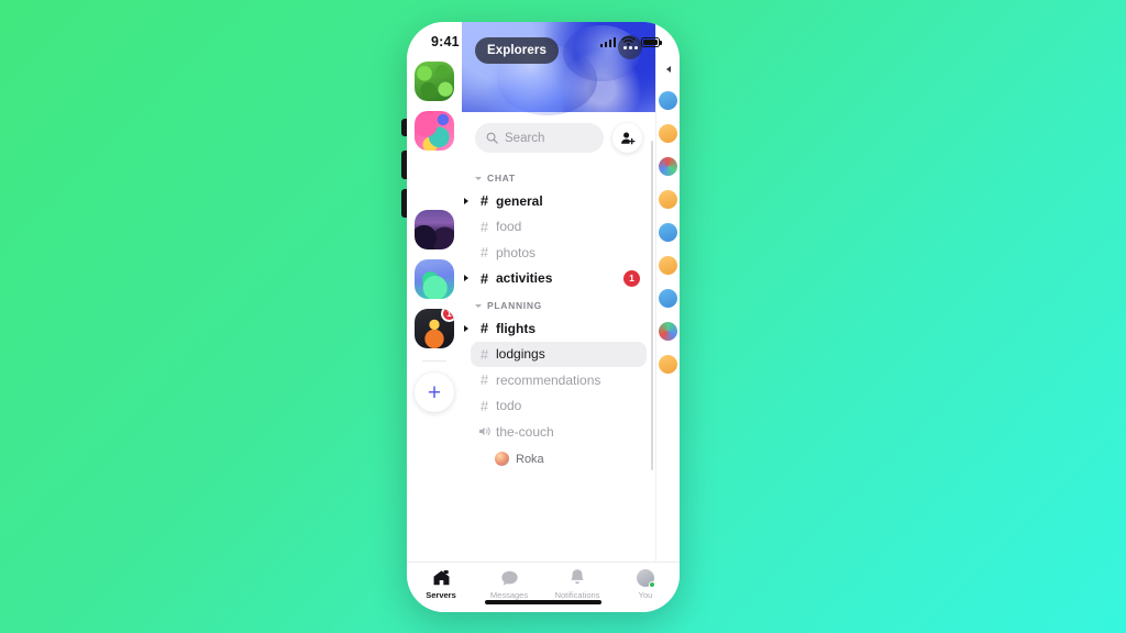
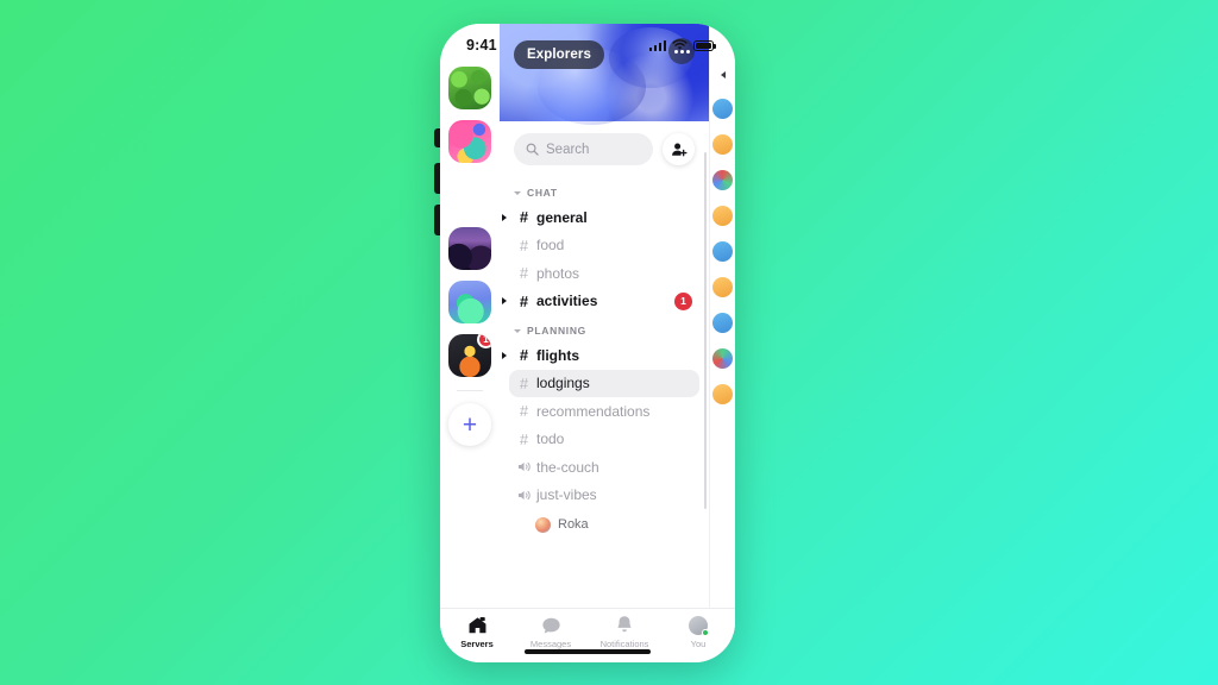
  9:41
  1
  +
  Explorers
  Search
  CHAT
  #
  general
  #
  food
  #
  photos
  #
  activities
  1
  PLANNING
  #
  flights
  #
  lodgings
  #
  recommendations
  #
  todo
  the-couch
+ just-vibes
  Roka
  Servers
  Messages
  Notifications
  You
